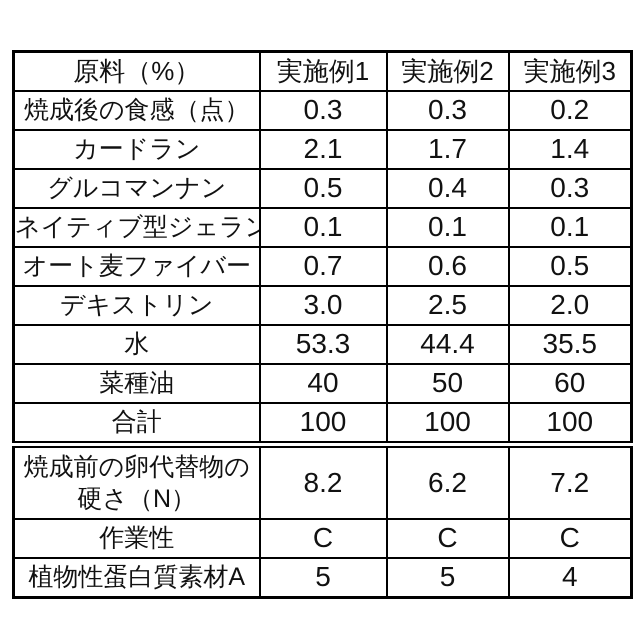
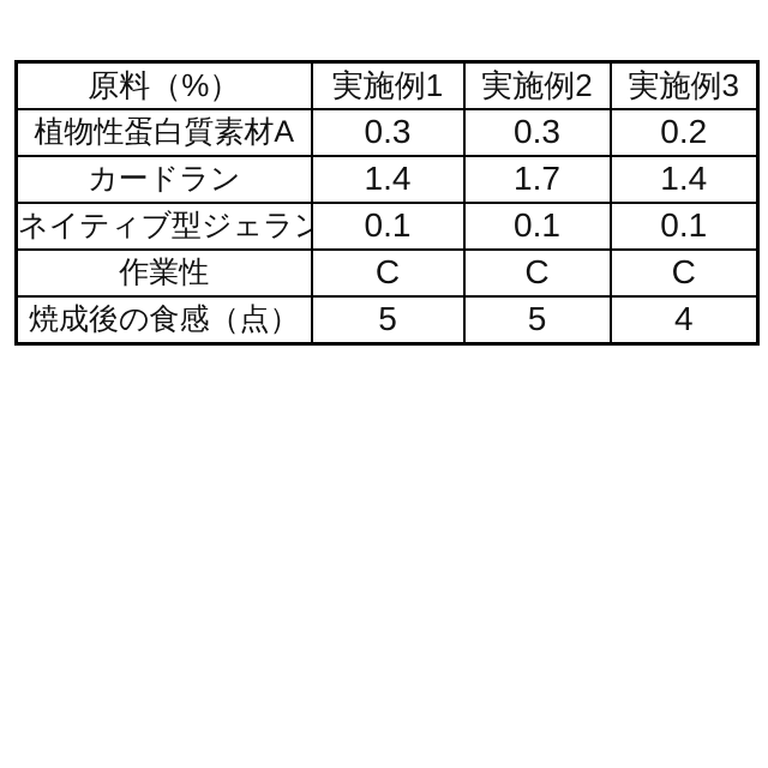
  原料（%）	実施例1	実施例2	実施例3
- 焼成後の食感（点）	0.3	0.3	0.2
+ 植物性蛋白質素材A	0.3	0.3	0.2
- カードラン	2.1	1.7	1.4
+ カードラン	1.4	1.7	1.4
- グルコマンナン	0.5	0.4	0.3
  ネイティブ型ジェラン	0.1	0.1	0.1
- オート麦ファイバー	0.7	0.6	0.5
- デキストリン	3.0	2.5	2.0
- 水	53.3	44.4	35.5
- 菜種油	40	50	60
- 合計	100	100	100
- 焼成前の卵代替物の 硬さ（N）	8.2	6.2	7.2
  作業性	C	C	C
- 植物性蛋白質素材A	5	5	4
+ 焼成後の食感（点）	5	5	4
